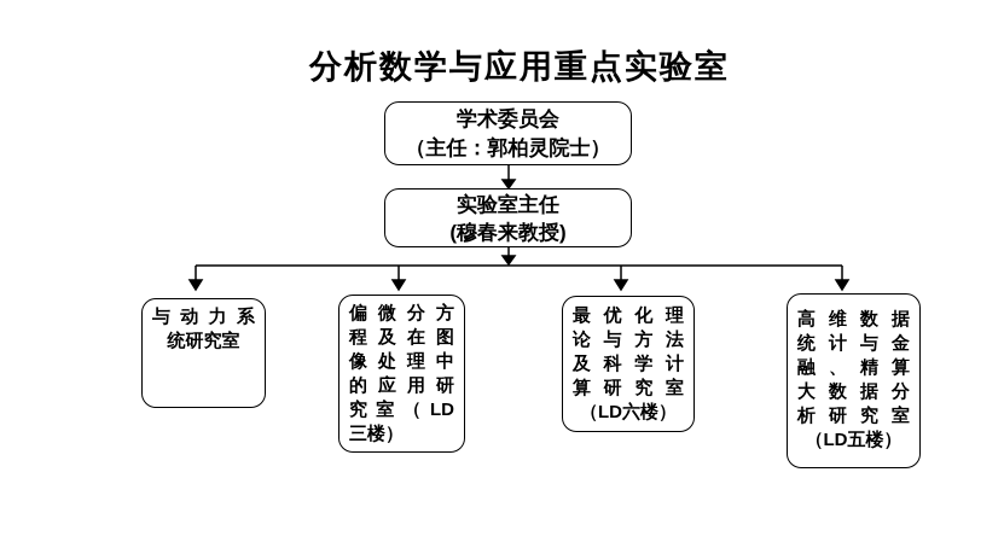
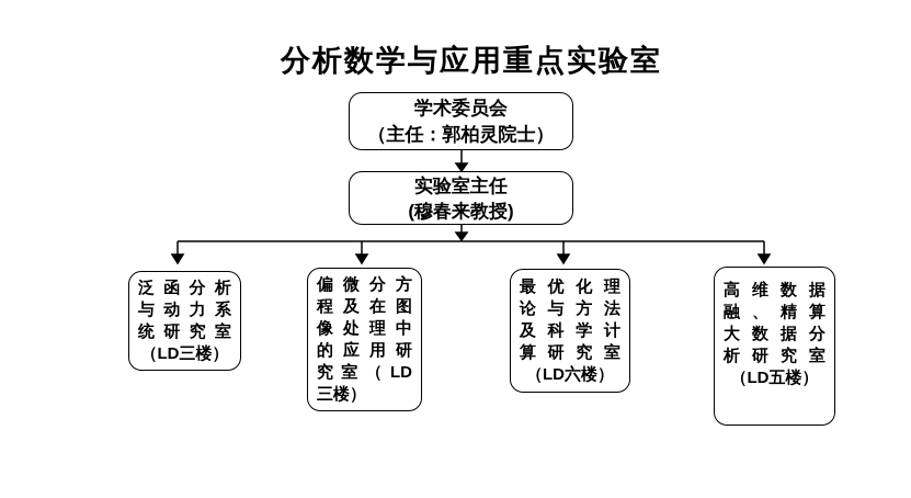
  分析数学与应用重点实验室
  学术委员会
  （主任：郭柏灵院士）
  实验室主任
  (穆春来教授)
+ 泛函分析
  与动力系
  统研究室
+ （LD三楼）
  偏微分方
  程及在图
  像处理中
  的应用研
  究室（LD
  三楼）
  最优化理
  论与方法
  及科学计
  算研究室
  （LD六楼）
  高维数据
- 统计与金
  融、精算
  大数据分
  析研究室
  （LD五楼）
